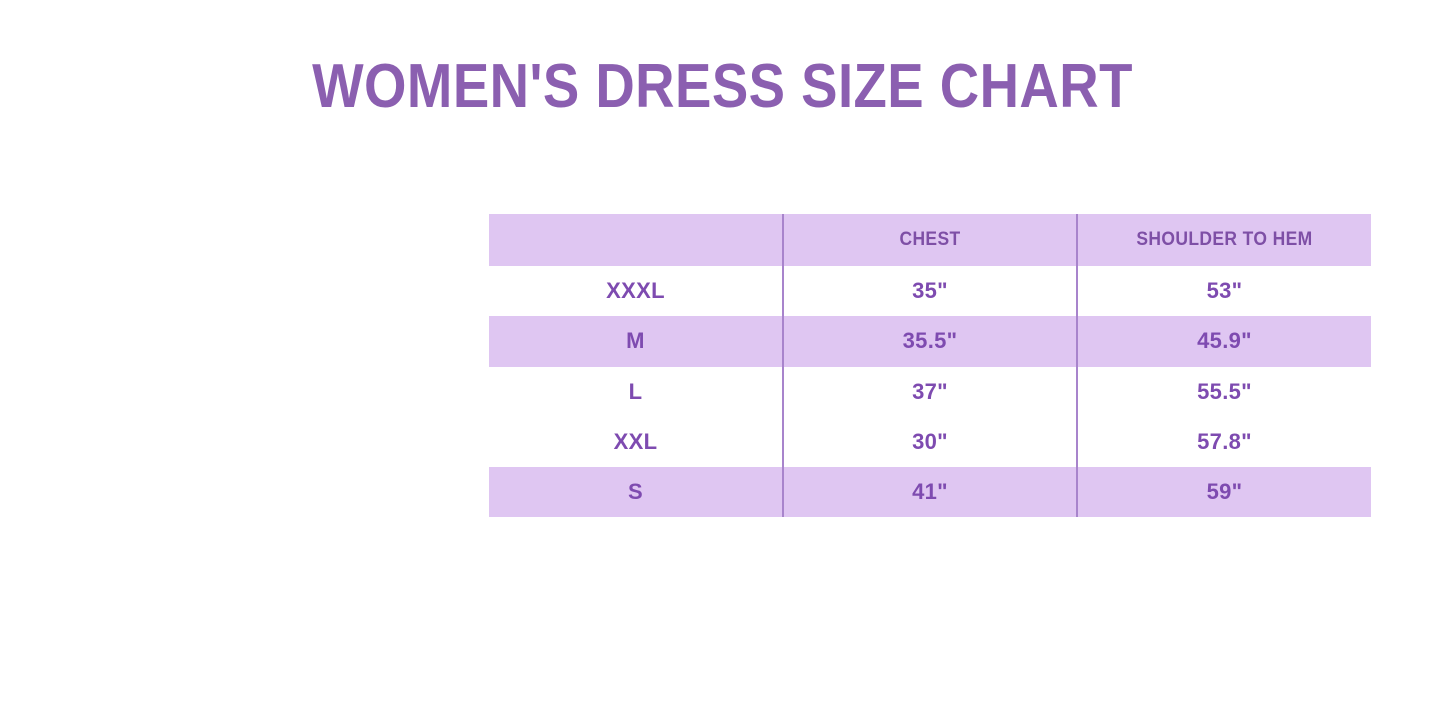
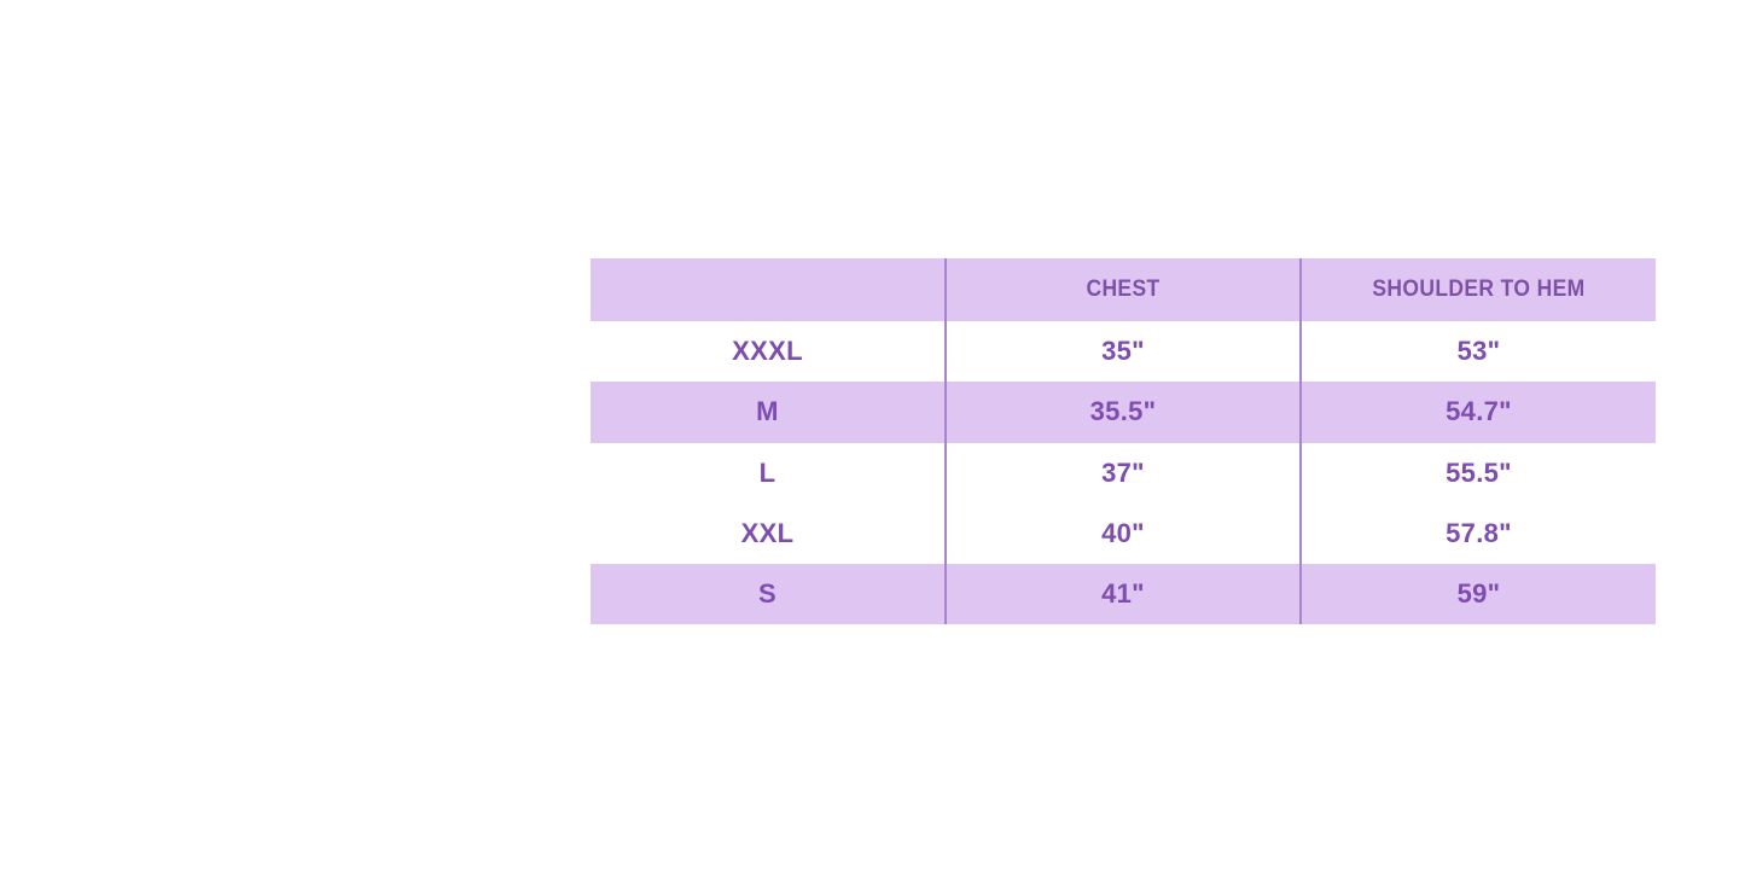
- WOMEN'S DRESS SIZE CHART
  	CHEST	SHOULDER TO HEM
  XXXL	35"	53"
- M	35.5"	45.9"
+ M	35.5"	54.7"
  L	37"	55.5"
- XXL	30"	57.8"
+ XXL	40"	57.8"
  S	41"	59"
